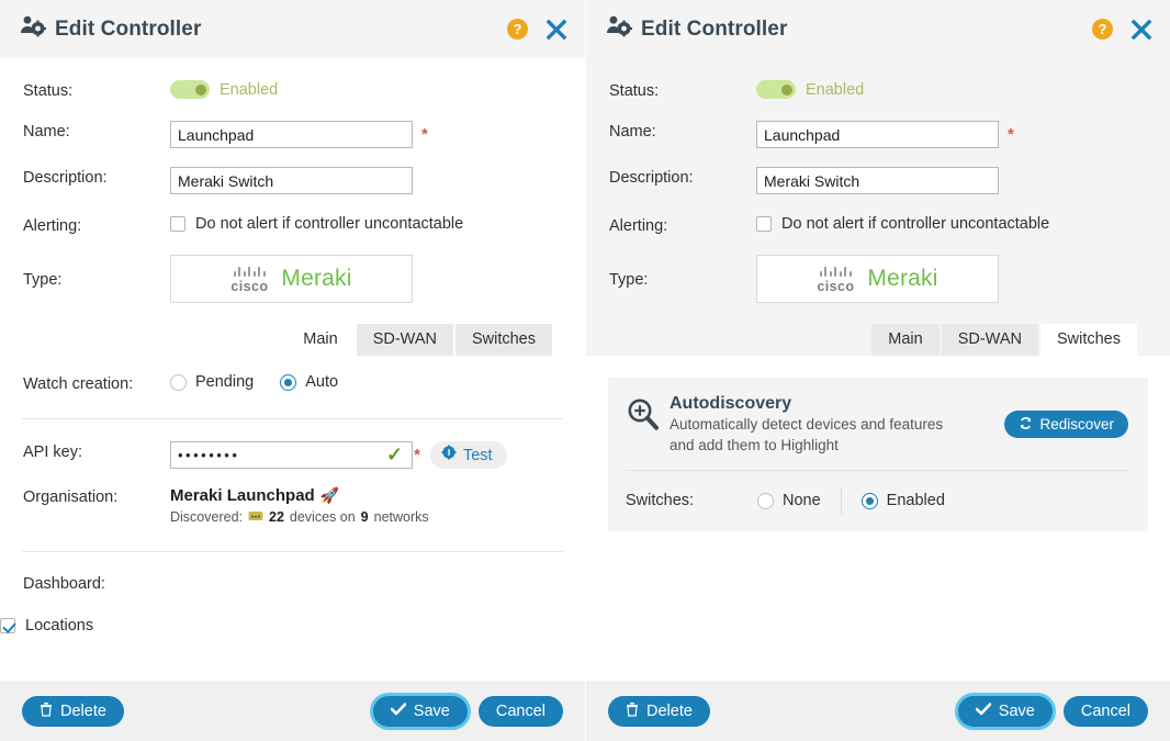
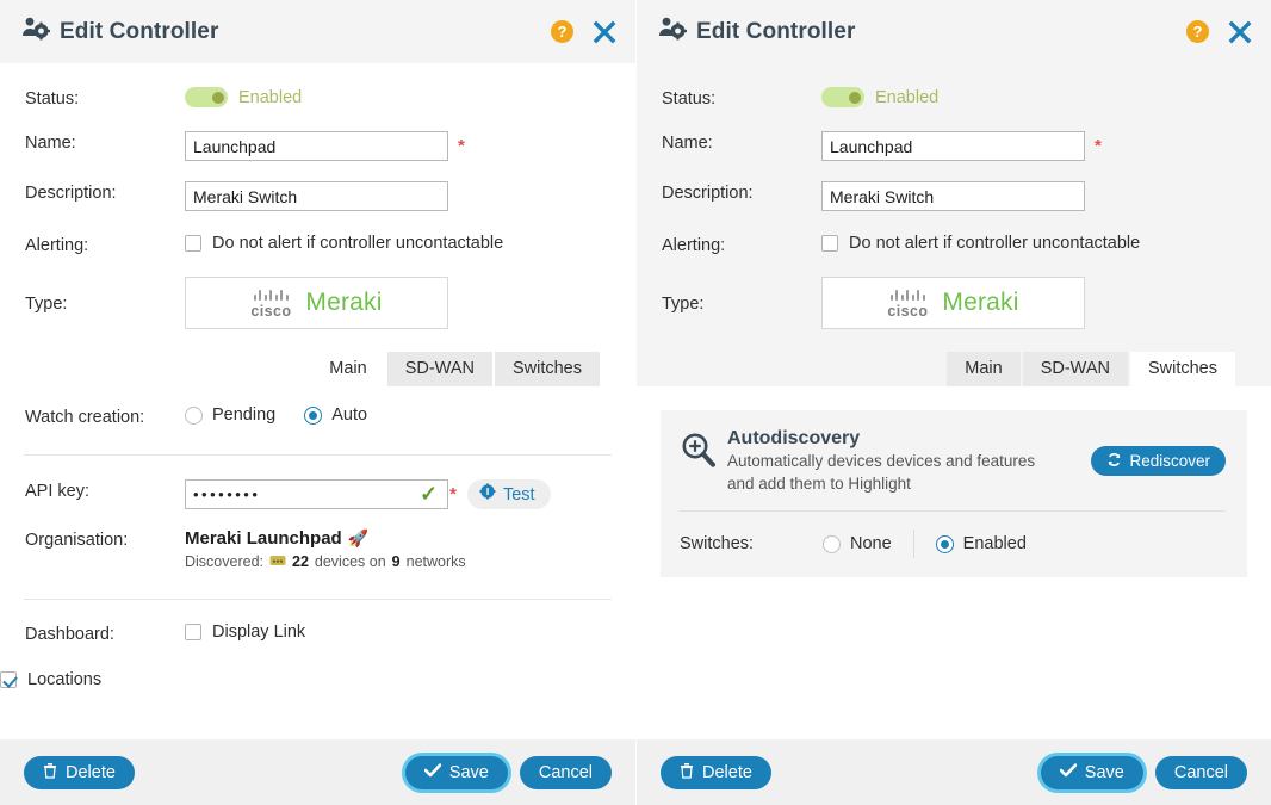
  Edit Controller
  ?
  Status:
  Enabled
  Name:
  Launchpad
  *
  Description:
  Meraki Switch
  Alerting:
  Do not alert if controller uncontactable
  Type:
  cisco
  Meraki
  Main
  SD-WAN
  Switches
  Watch creation:
  Pending
  Auto
  API key:
  ••••••••
  ✓
  *
  Test
  Organisation:
  Meraki Launchpad
  🚀
  Discovered:
  22
  devices on
  9
  networks
  Dashboard:
+ Display Link
  Locations
  Delete
  Save
  Cancel
  Edit Controller
  ?
  Status:
  Enabled
  Name:
  Launchpad
  *
  Description:
  Meraki Switch
  Alerting:
  Do not alert if controller uncontactable
  Type:
  cisco
  Meraki
  Main
  SD-WAN
  Switches
  Autodiscovery
- Automatically detect devices and features
+ Automatically devices devices and features
  and add them to Highlight
  Rediscover
  Switches:
  None
  Enabled
  Delete
  Save
  Cancel
